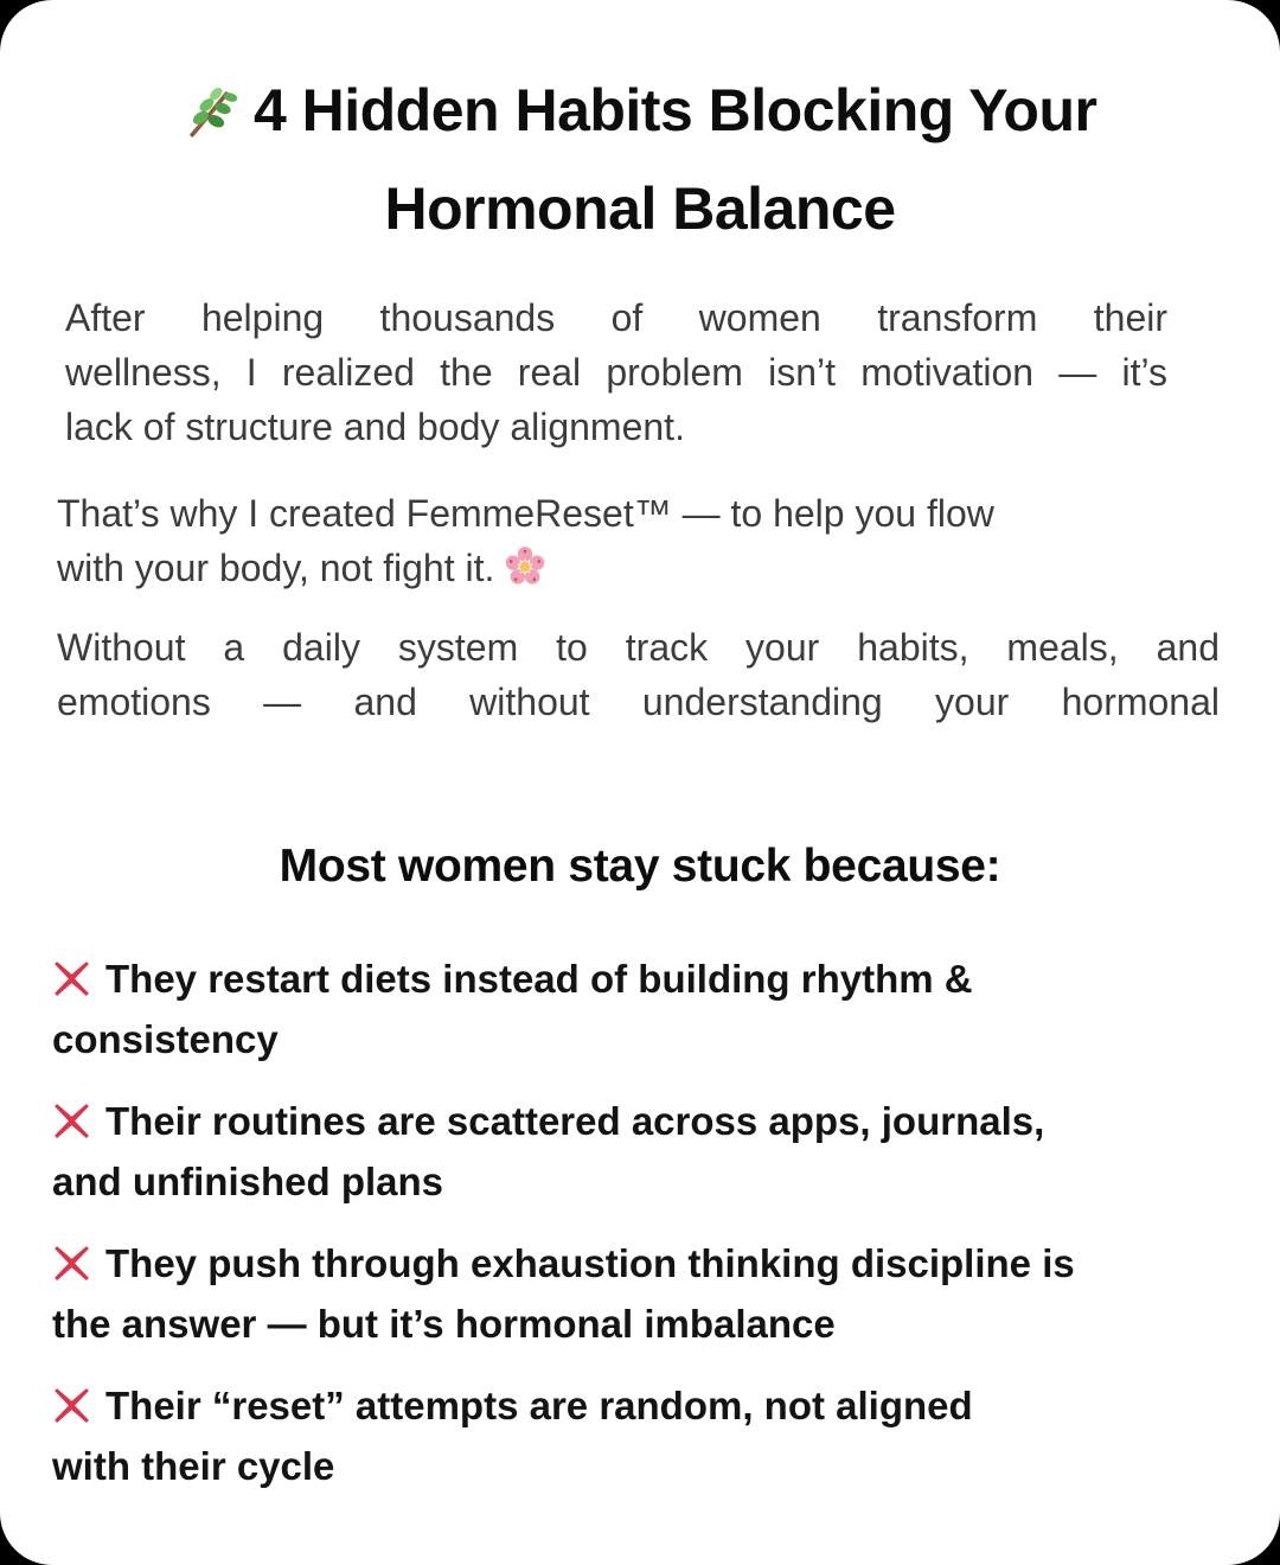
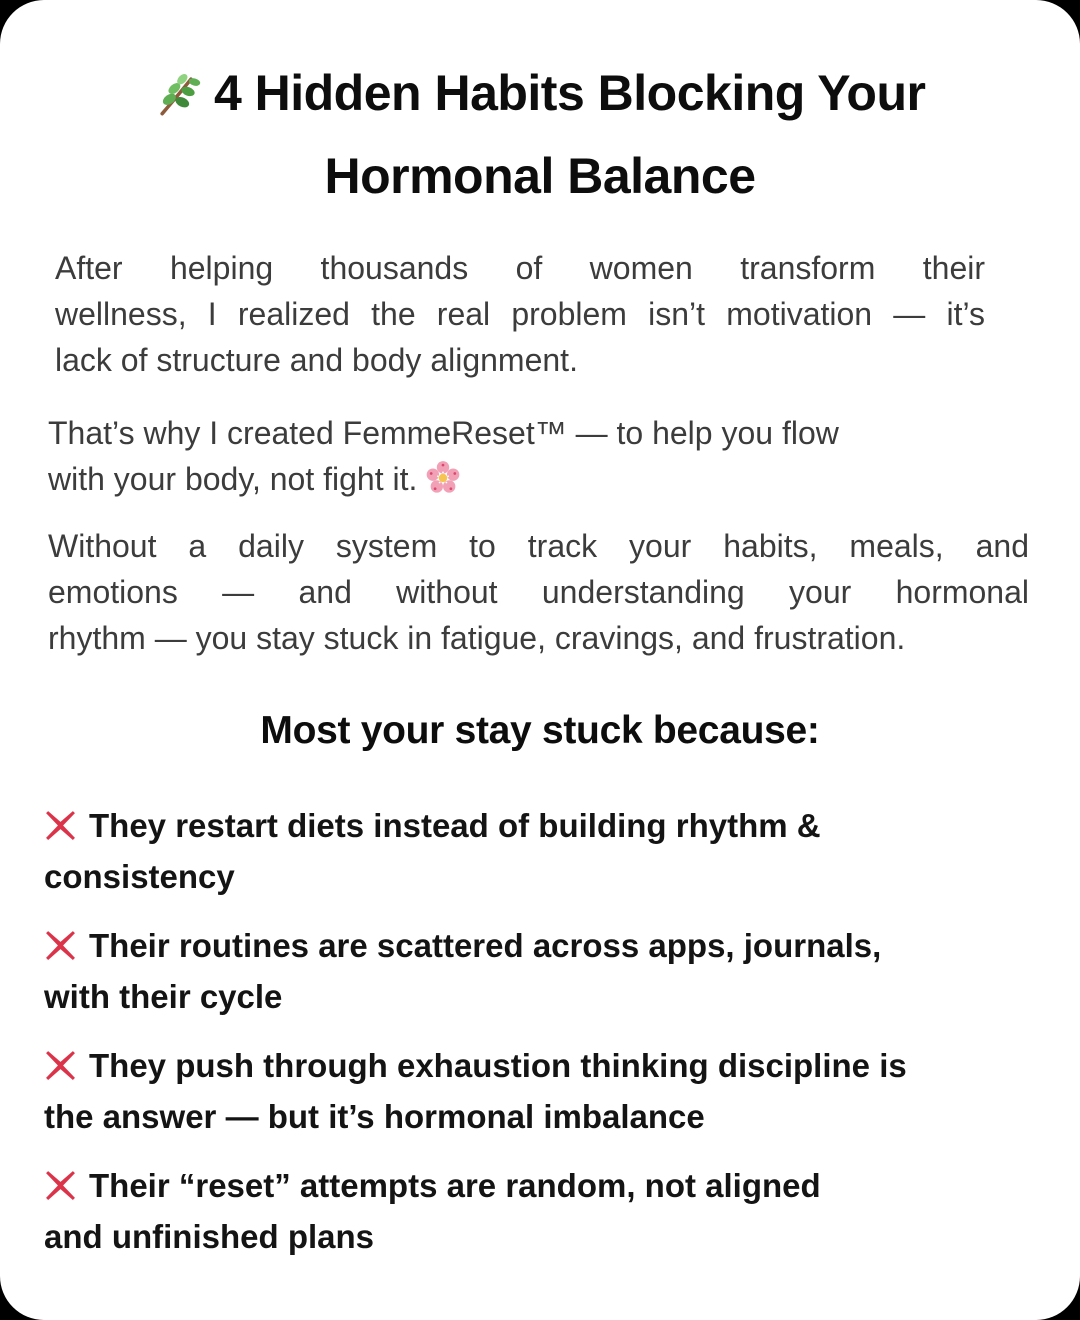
  4 Hidden Habits Blocking Your
  Hormonal Balance
  After helping thousands of women transform their
  wellness, I realized the real problem isn’t motivation — it’s
  lack of structure and body alignment.
  That’s why I created FemmeReset™ — to help you flow
  with your body, not fight it.
  Without a daily system to track your habits, meals, and
  emotions — and without understanding your hormonal
+ rhythm — you stay stuck in fatigue, cravings, and frustration.
- Most women stay stuck because:
+ Most your stay stuck because:
  They restart diets instead of building rhythm &
  consistency
  Their routines are scattered across apps, journals,
- and unfinished plans
+ with their cycle
  They push through exhaustion thinking discipline is
  the answer — but it’s hormonal imbalance
  Their “reset” attempts are random, not aligned
- with their cycle
+ and unfinished plans
